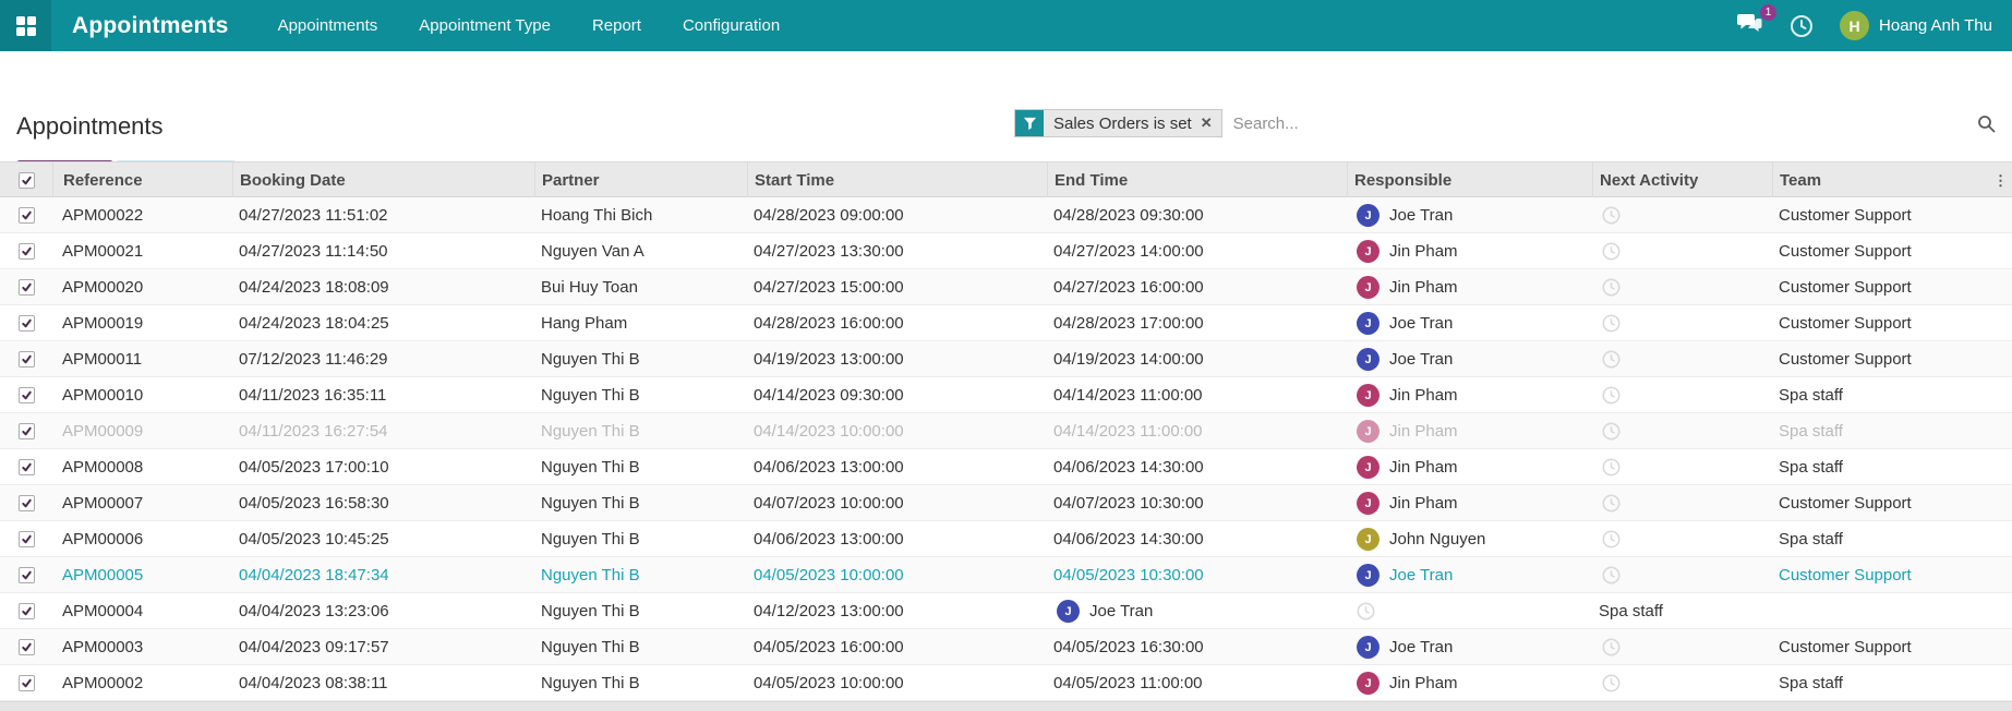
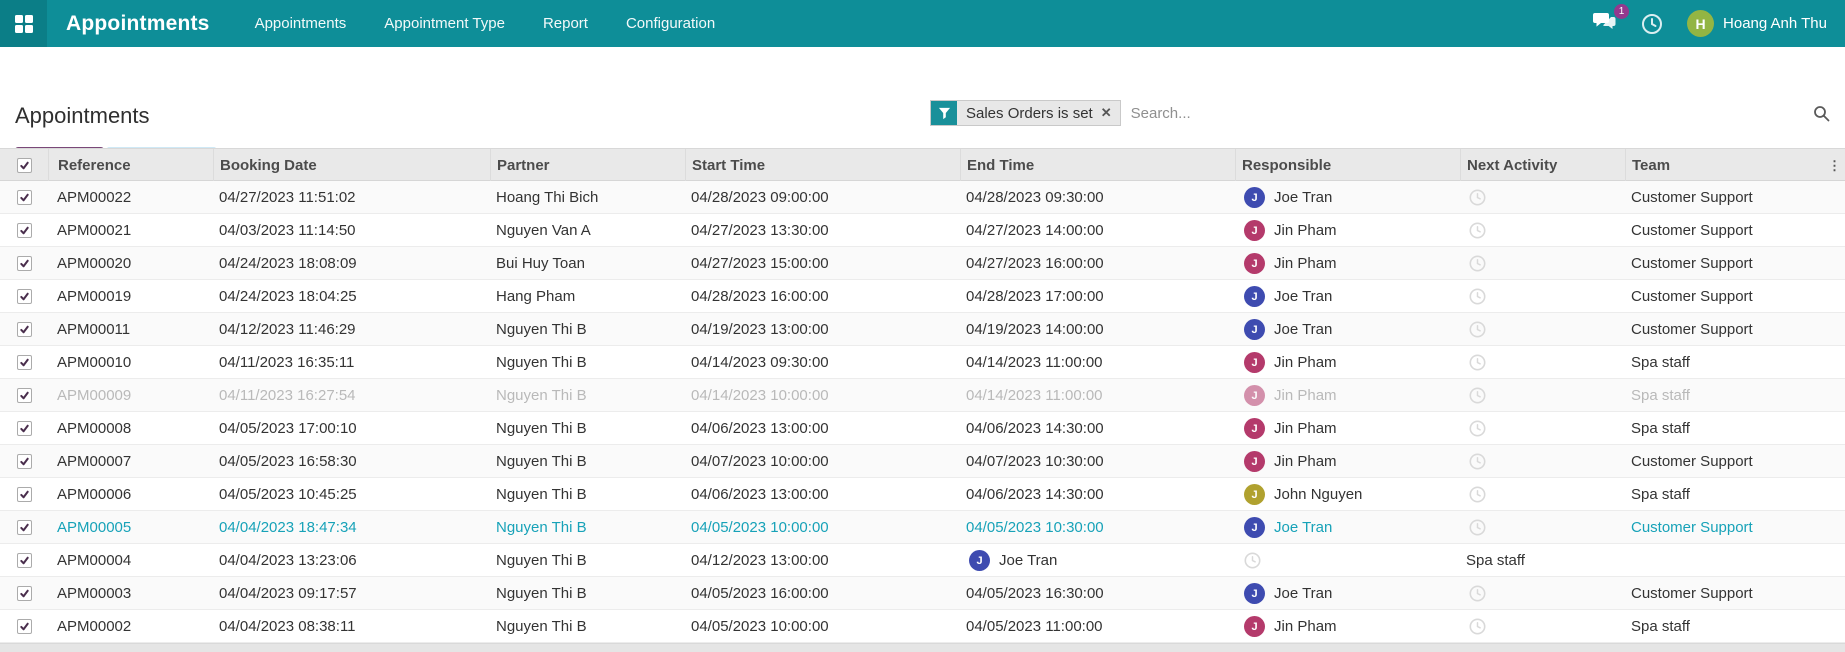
  Appointments
  Appointments
  Appointment Type
  Report
  Configuration
  1
  H
  Hoang Anh Thu
  Appointments
  Sales Orders is set
  ✕
  Search...
  Reference
  Booking Date
  Partner
  Start Time
  End Time
  Responsible
  Next Activity
  Team
  ⋮
  APM00022
  04/27/2023 11:51:02
  Hoang Thi Bich
  04/28/2023 09:00:00
  04/28/2023 09:30:00
  J
  Joe Tran
  Customer Support
  APM00021
- 04/27/2023 11:14:50
+ 04/03/2023 11:14:50
  Nguyen Van A
  04/27/2023 13:30:00
  04/27/2023 14:00:00
  J
  Jin Pham
  Customer Support
  APM00020
  04/24/2023 18:08:09
  Bui Huy Toan
  04/27/2023 15:00:00
  04/27/2023 16:00:00
  J
  Jin Pham
  Customer Support
  APM00019
  04/24/2023 18:04:25
  Hang Pham
  04/28/2023 16:00:00
  04/28/2023 17:00:00
  J
  Joe Tran
  Customer Support
  APM00011
- 07/12/2023 11:46:29
+ 04/12/2023 11:46:29
  Nguyen Thi B
  04/19/2023 13:00:00
  04/19/2023 14:00:00
  J
  Joe Tran
  Customer Support
  APM00010
  04/11/2023 16:35:11
  Nguyen Thi B
  04/14/2023 09:30:00
  04/14/2023 11:00:00
  J
  Jin Pham
  Spa staff
  APM00009
  04/11/2023 16:27:54
  Nguyen Thi B
  04/14/2023 10:00:00
  04/14/2023 11:00:00
  J
  Jin Pham
  Spa staff
  APM00008
  04/05/2023 17:00:10
  Nguyen Thi B
  04/06/2023 13:00:00
  04/06/2023 14:30:00
  J
  Jin Pham
  Spa staff
  APM00007
  04/05/2023 16:58:30
  Nguyen Thi B
  04/07/2023 10:00:00
  04/07/2023 10:30:00
  J
  Jin Pham
  Customer Support
  APM00006
  04/05/2023 10:45:25
  Nguyen Thi B
  04/06/2023 13:00:00
  04/06/2023 14:30:00
  J
  John Nguyen
  Spa staff
  APM00005
  04/04/2023 18:47:34
  Nguyen Thi B
  04/05/2023 10:00:00
  04/05/2023 10:30:00
  J
  Joe Tran
  Customer Support
  APM00004
  04/04/2023 13:23:06
  Nguyen Thi B
  04/12/2023 13:00:00
  J
  Joe Tran
  Spa staff
  APM00003
  04/04/2023 09:17:57
  Nguyen Thi B
  04/05/2023 16:00:00
  04/05/2023 16:30:00
  J
  Joe Tran
  Customer Support
  APM00002
  04/04/2023 08:38:11
  Nguyen Thi B
  04/05/2023 10:00:00
  04/05/2023 11:00:00
  J
  Jin Pham
  Spa staff
